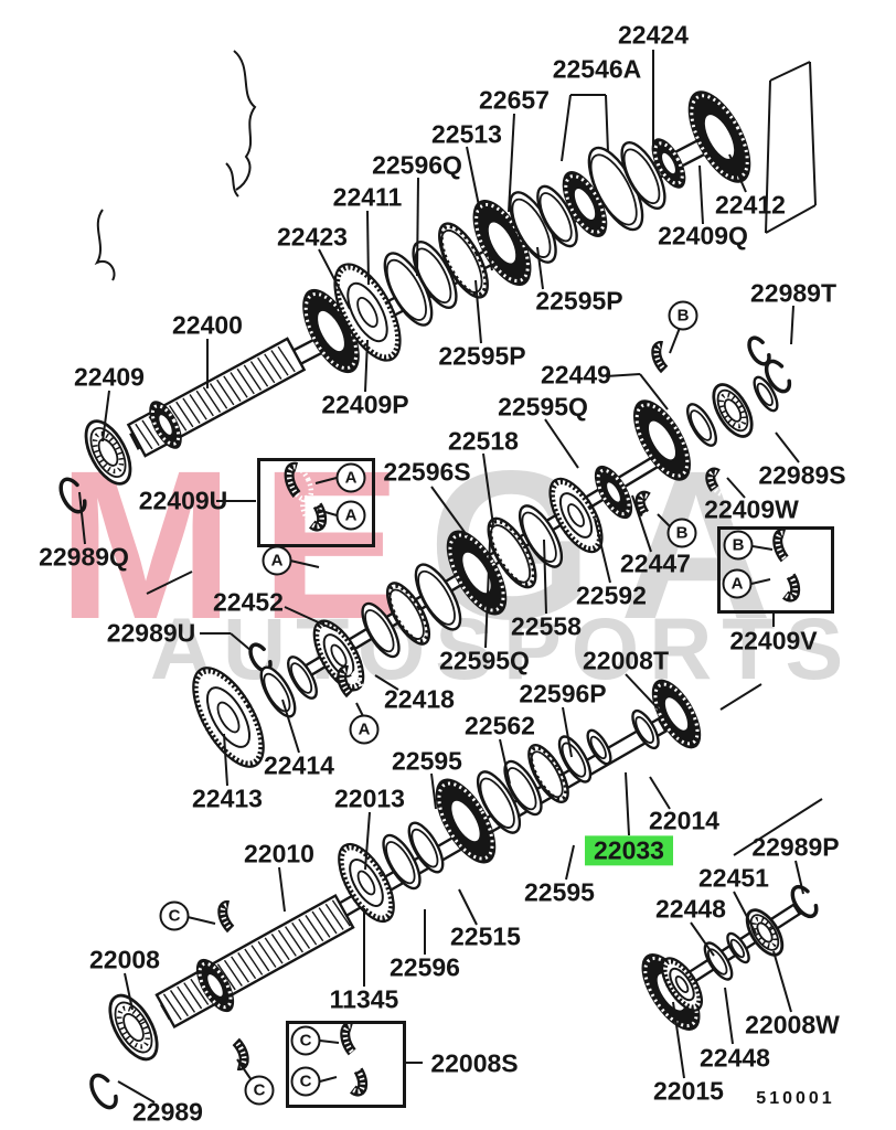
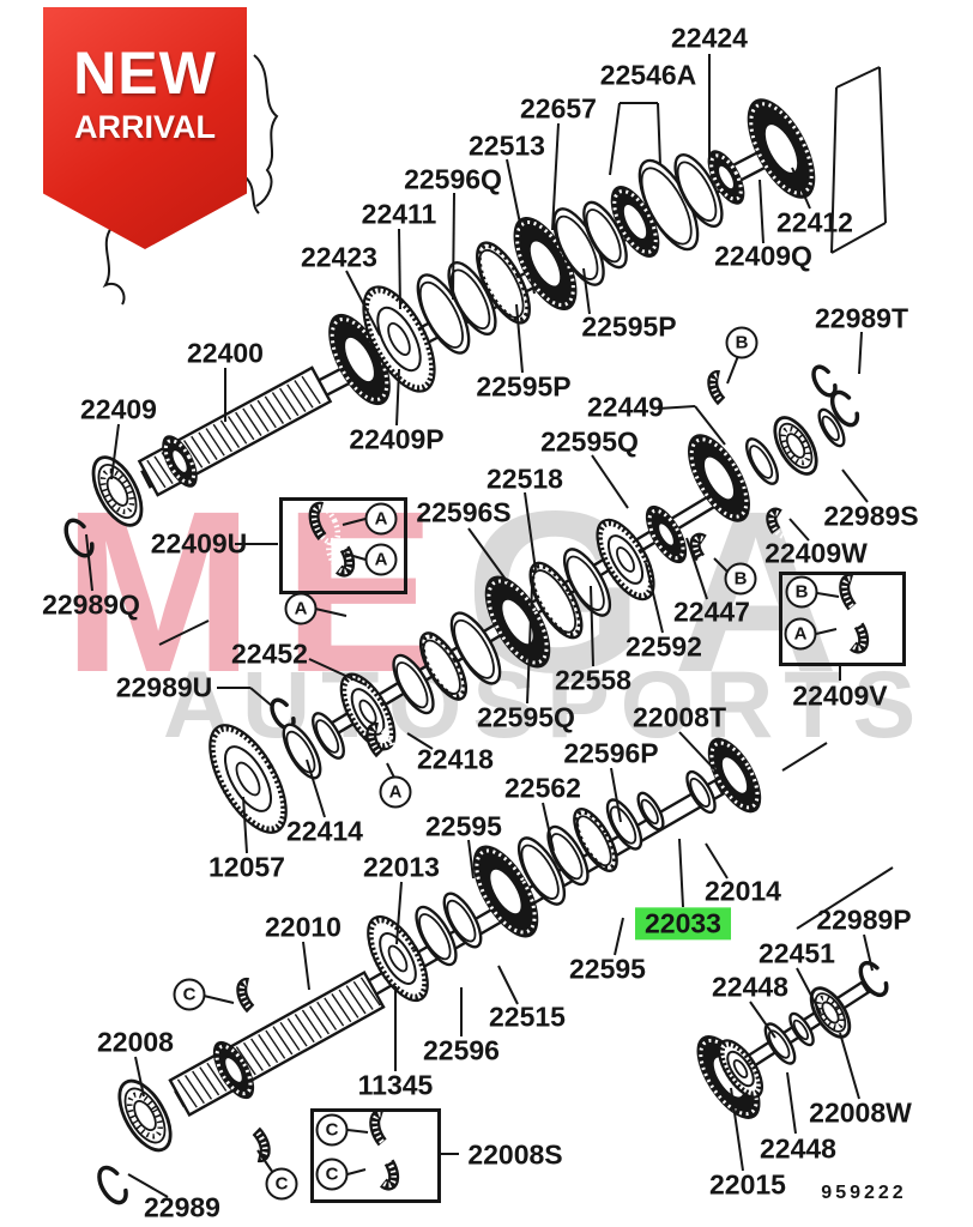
  ME A
  AUSPORTS
  22424
  22546A
  22657
  22513
  22596Q
  22411
  22423
  22412
  22409Q
  22595P
  22595P
  22400
  22409
  22409P
  22449
  22989T
  22595Q
  22518
  22596S
  22409U
  22989S
  22409W
  22989Q
  22447
  22592
  22452
  22558
  22989U
  22409V
  22595Q
  22008T
  22418
  22596P
  22562
  22414
  22595
- 22413
+ 12057
  22013
  22014
  22010
  22033
  22989P
  22451
  22448
  22595
  22008
  22515
  22596
  11345
  22008W
  22448
  22008S
  22015
  22989
  A
  A
  A
  A
  B
  B
  B
  A
  C
  C
  C
  C
+ NEW
+ ARRIVAL
- 510001
+ 959222
